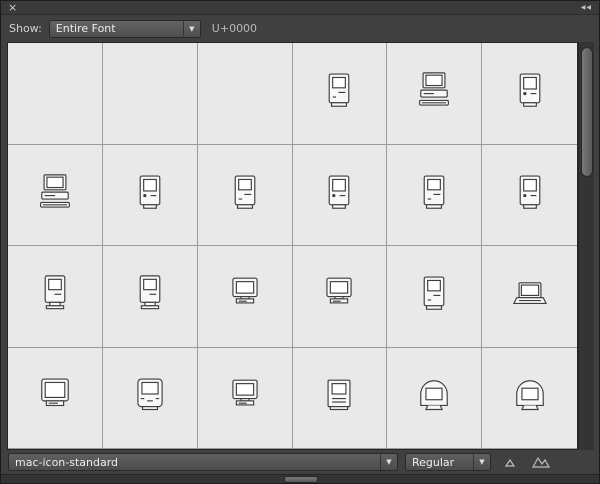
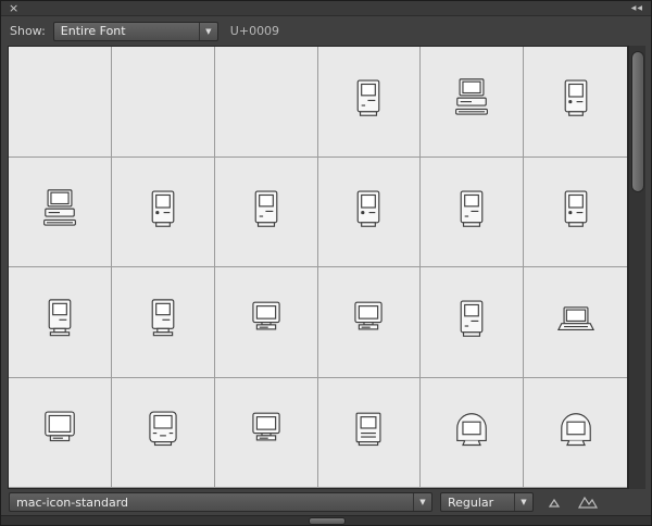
  ×
  Show:
  Entire Font
  ▼
- U+0000
+ U+0009
  mac-icon-standard
  ▼
  Regular
  ▼
